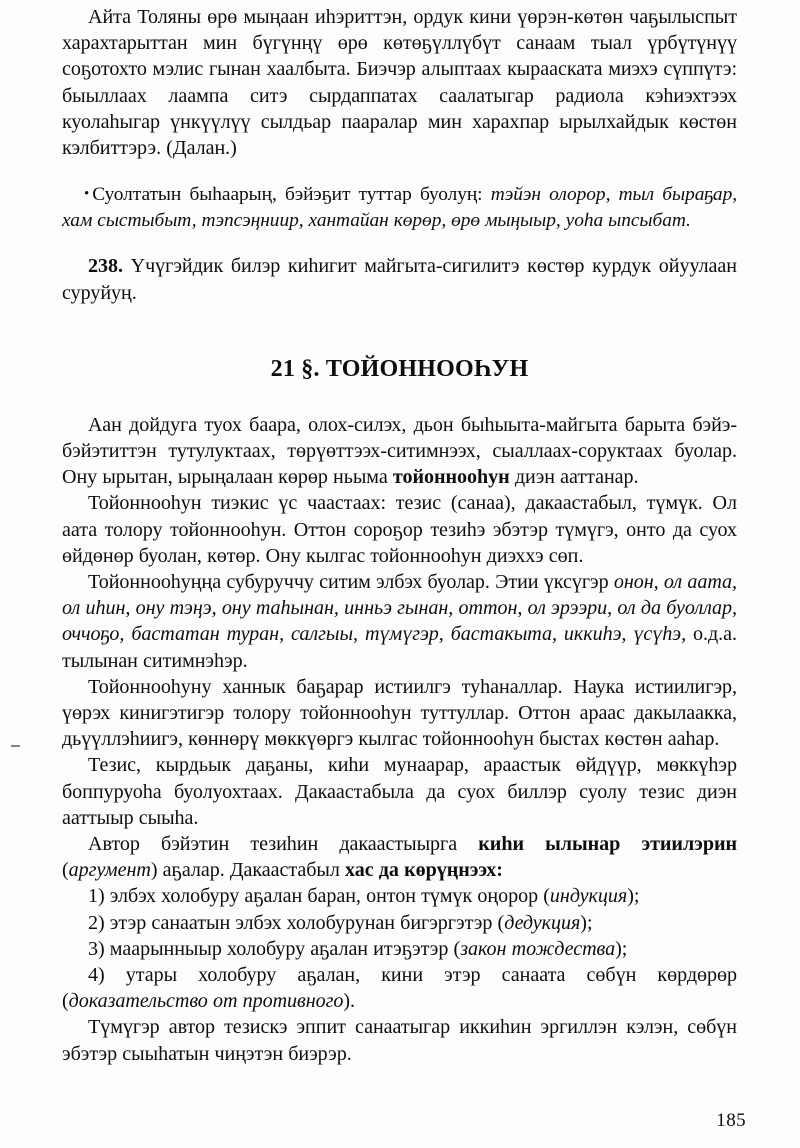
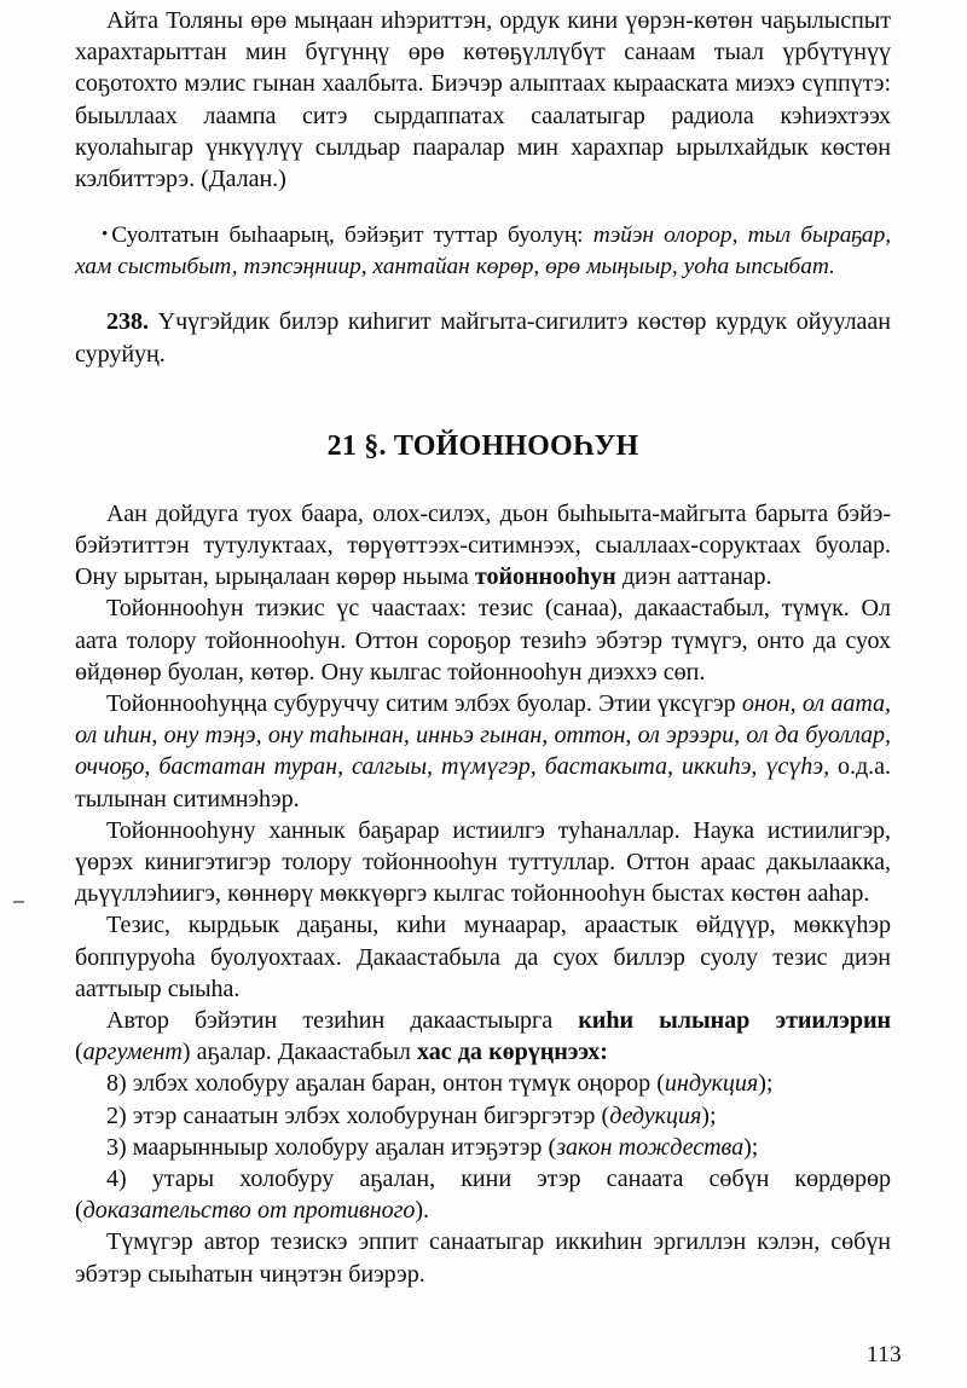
  Айта Толяны өрө мыңаан иһэриттэн, ордук кини үөрэн-көтөн чаҕылыспыт харахтарыттан мин бүгүнңү өрө көтөҕүллүбүт санаам тыал үрбүтүнүү соҕотохто мэлис гынан хаалбыта. Биэчэр алыптаах кырааската миэхэ сүппүтэ: быыллаах лаампа ситэ сырдаппатах саалатыгар радиола кэһиэхтээх куолаһыгар үнкүүлүү сылдьар пааралар мин харахпар ырылхайдык көстөн кэлбиттэрэ. (Далан.)
  • Суолтатын быһаарың, бэйэҕит туттар буолуң: тэйэн олорор, тыл быраҕар, хам сыстыбыт, тэпсэңниир, хантайан көрөр, өрө мыңыыр, уоһа ыпсыбат.
  238. Үчүгэйдик билэр киһигит майгыта-сигилитэ көстөр курдук ойуулаан суруйуң.
  21 §. ТОЙОННООҺУН
  Аан дойдуга туох баара, олох-силэх, дьон быһыыта-майгыта барыта бэйэ-бэйэтиттэн тутулуктаах, төрүөттээх-ситимнээх, сыаллаах-соруктаах буолар. Ону ырытан, ырыңалаан көрөр ньыма тойоннооһун диэн ааттанар.
  Тойоннооһун тиэкис үс чаастаах: тезис (санаа), дакаастабыл, түмүк. Ол аата толору тойоннооһун. Оттон сороҕор тезиһэ эбэтэр түмүгэ, онто да суох өйдөнөр буолан, көтөр. Ону кылгас тойоннооһун диэххэ сөп.
  Тойоннооһуңңа субуруччу ситим элбэх буолар. Этии үксүгэр онон, ол аата, ол иһин, ону тэңэ, ону таһынан, инньэ гынан, оттон, ол эрээри, ол да буоллар, оччоҕо, бастатан туран, салгыы, түмүгэр, бастакыта, иккиһэ, үсүһэ, о.д.а. тылынан ситимнэһэр.
  Тойоннооһуну ханнык баҕарар истиилгэ туһаналлар. Наука истиилигэр, үөрэх кинигэтигэр толору тойоннооһун туттуллар. Оттон араас дакылаакка, дьүүллэһиигэ, көннөрү мөккүөргэ кылгас тойоннооһун быстах көстөн ааһар.
  Тезис, кырдьык даҕаны, киһи мунаарар, араастык өйдүүр, мөккүһэр боппуруоһа буолуохтаах. Дакаастабыла да суох биллэр суолу тезис диэн ааттыыр сыыһа.
  Автор бэйэтин тезиһин дакаастыырга киһи ылынар этиилэрин (аргумент) аҕалар. Дакаастабыл хас да көрүңнээх:
- 1) элбэх холобуру аҕалан баран, онтон түмүк оңорор (индукция);
+ 8) элбэх холобуру аҕалан баран, онтон түмүк оңорор (индукция);
  2) этэр санаатын элбэх холобурунан бигэргэтэр (дедукция);
  3) маарынныыр холобуру аҕалан итэҕэтэр (закон тождества);
  4) утары холобуру аҕалан, кини этэр санаата сөбүн көрдөрөр (доказательство от противного).
  Түмүгэр автор тезискэ эппит санаатыгар иккиһин эргиллэн кэлэн, сөбүн эбэтэр сыыһатын чиңэтэн биэрэр.
- 185
+ 113
